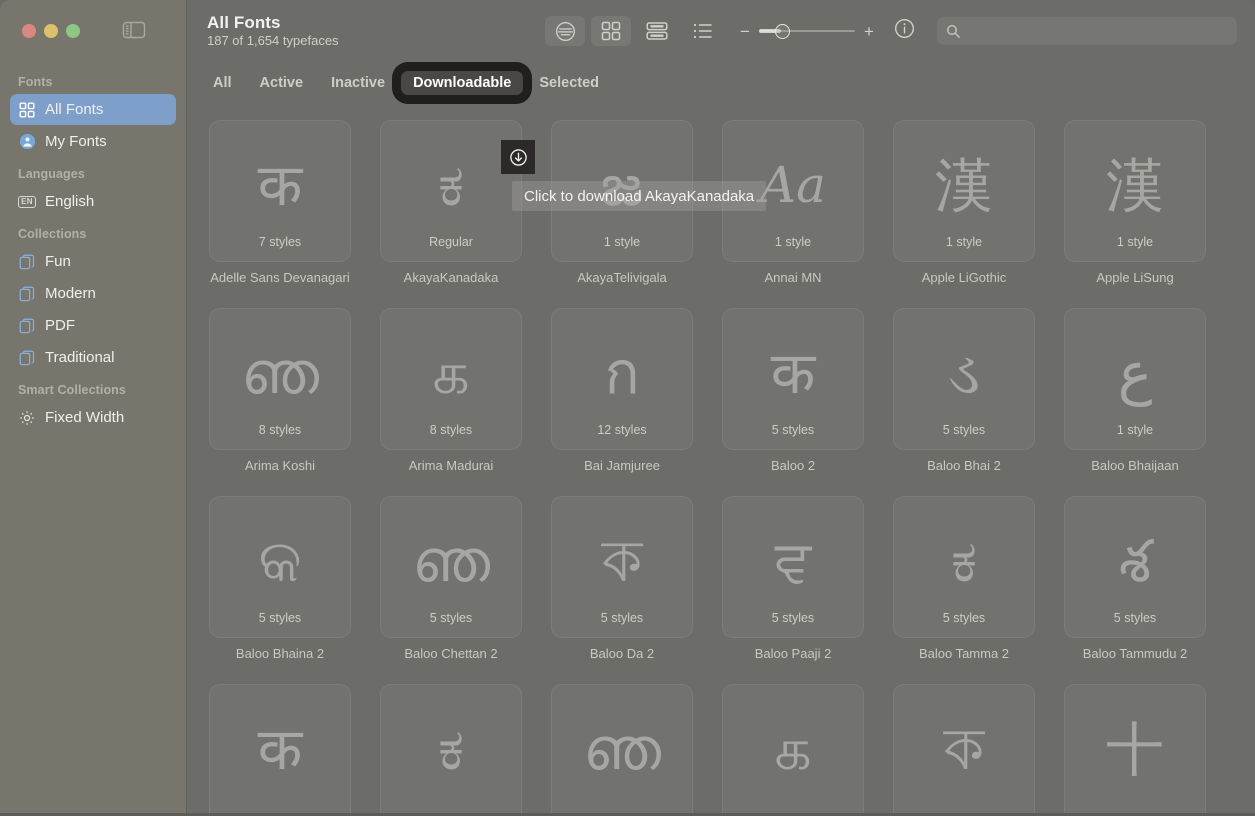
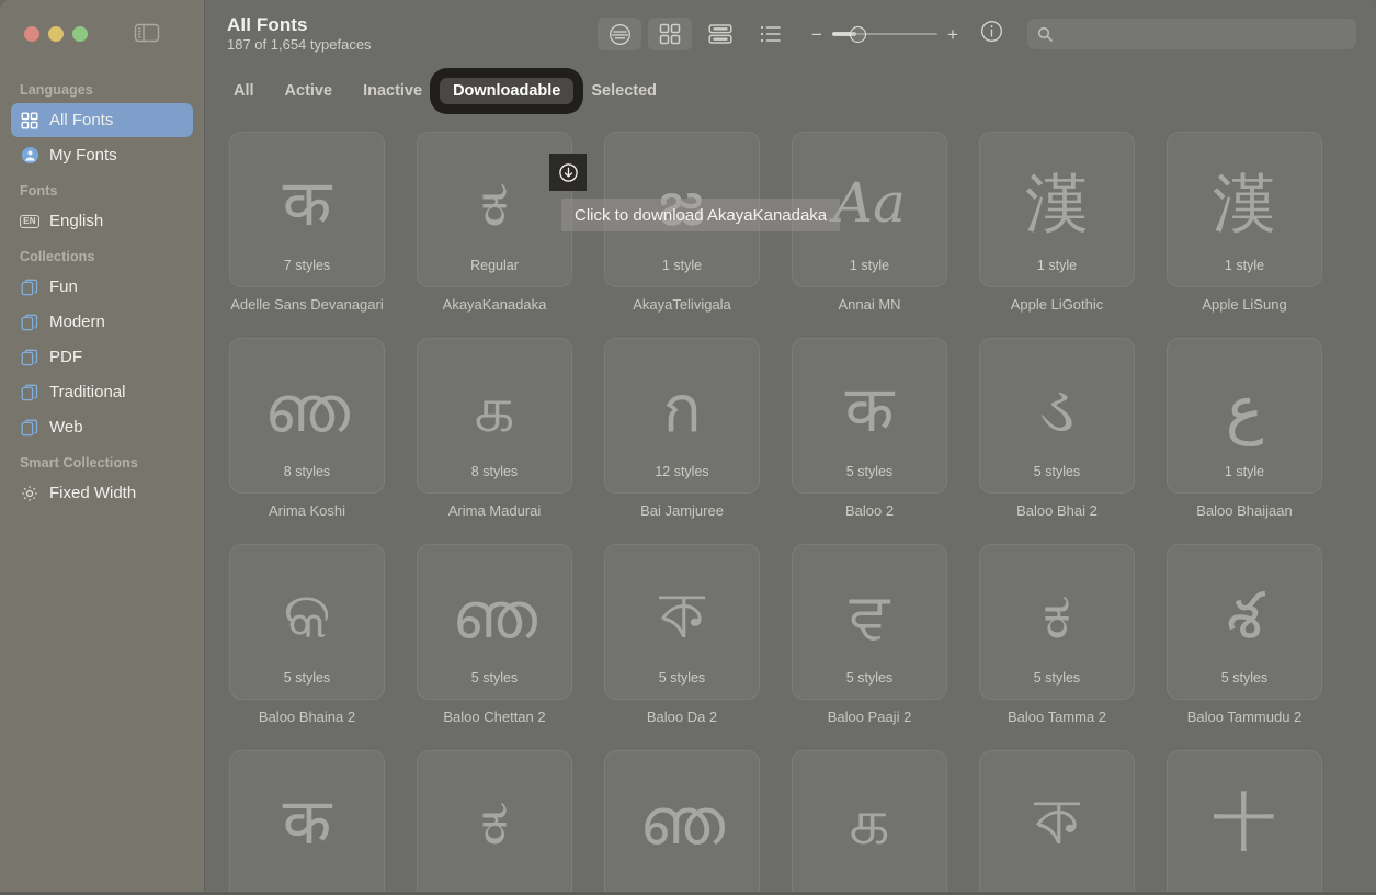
- Fonts
+ Languages
  All Fonts
  My Fonts
- Languages
+ Fonts
  EN
  English
  Collections
  Fun
  Modern
  PDF
  Traditional
+ Web
  Smart Collections
  Fixed Width
  All Fonts
  187 of 1,654 typefaces
  −
  +
  All
  Active
  Inactive
  Downloadable
  Selected
  क
  7 styles
  Adelle Sans Devanagari
  ಕ
  Regular
  AkayaKanadaka
  జ
  1 style
  AkayaTelivigala
  Aa
  1 style
  Annai MN
  漢
  1 style
  Apple LiGothic
  漢
  1 style
  Apple LiSung
  ഞ
  8 styles
  Arima Koshi
  க
  8 styles
  Arima Madurai
  ก
  12 styles
  Bai Jamjuree
  क
  5 styles
  Baloo 2
  ડ
  5 styles
  Baloo Bhai 2
  ع
  1 style
  Baloo Bhaijaan
  କ
  5 styles
  Baloo Bhaina 2
  ഞ
  5 styles
  Baloo Chettan 2
  ক
  5 styles
  Baloo Da 2
  ਵ
  5 styles
  Baloo Paaji 2
  ಕ
  5 styles
  Baloo Tamma 2
  శ
  5 styles
  Baloo Tammudu 2
  क
  ಕ
  ഞ
  க
  ক
  十
  Click to download AkayaKanadaka
